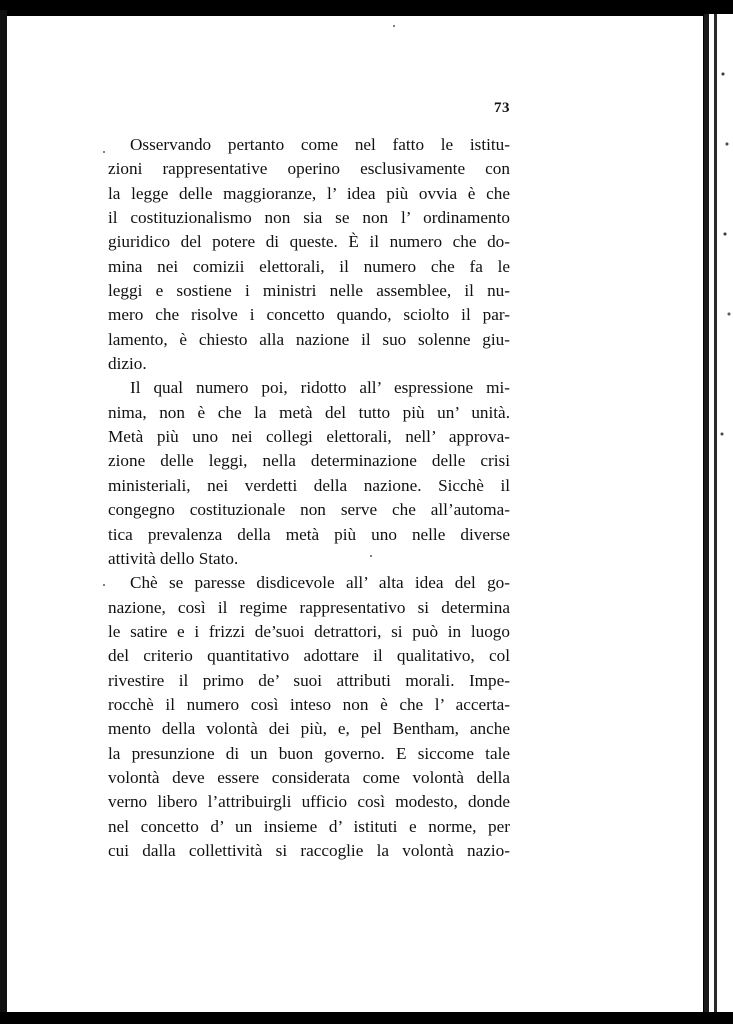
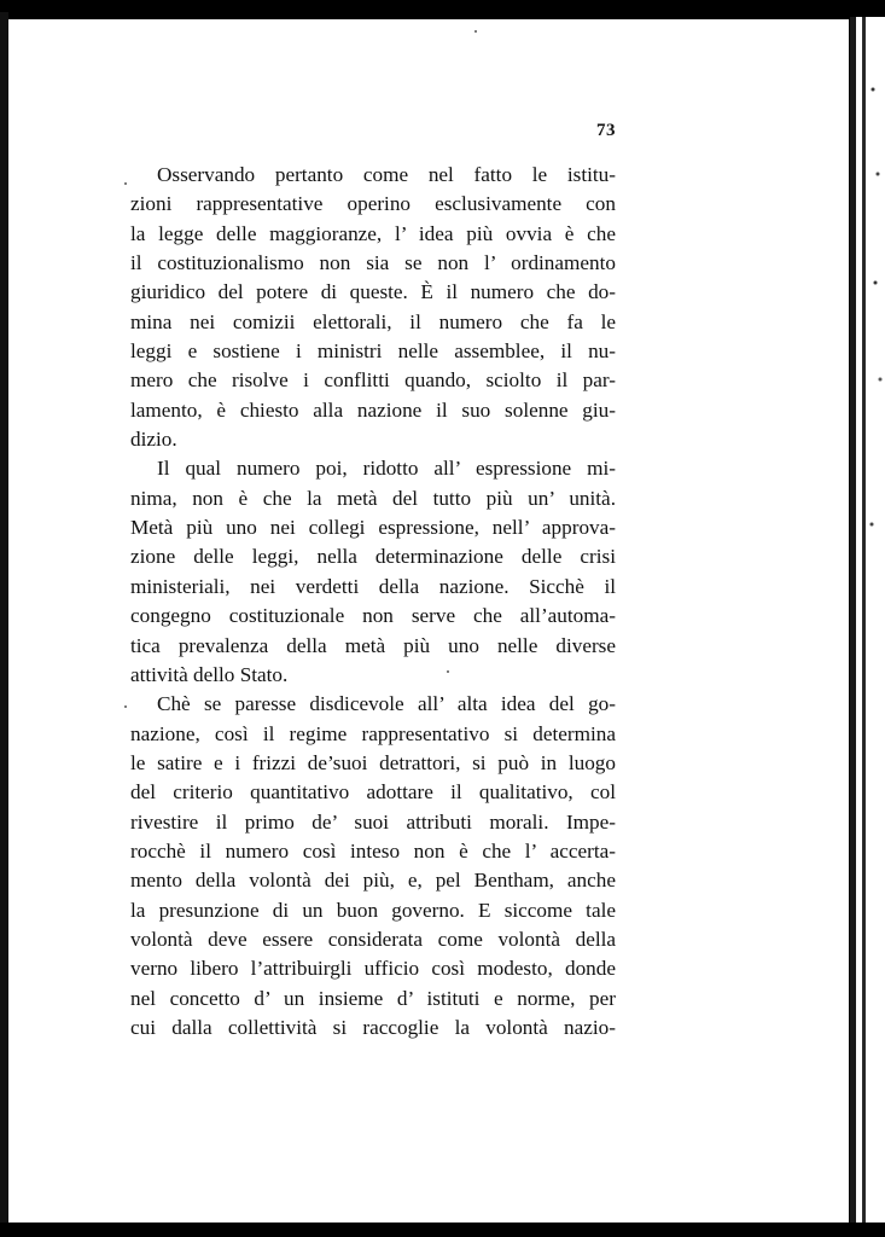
  73
  Osservando pertanto come nel fatto le istitu-
  zioni rappresentative operino esclusivamente con
  la legge delle maggioranze, l’ idea più ovvia è che
  il costituzionalismo non sia se non l’ ordinamento
  giuridico del potere di queste. È il numero che do-
  mina nei comizii elettorali, il numero che fa le
  leggi e sostiene i ministri nelle assemblee, il nu-
- mero che risolve i concetto quando, sciolto il par-
+ mero che risolve i conflitti quando, sciolto il par-
  lamento, è chiesto alla nazione il suo solenne giu-
  dizio.
  Il qual numero poi, ridotto all’ espressione mi-
  nima, non è che la metà del tutto più un’ unità.
- Metà più uno nei collegi elettorali, nell’ approva-
+ Metà più uno nei collegi espressione, nell’ approva-
  zione delle leggi, nella determinazione delle crisi
  ministeriali, nei verdetti della nazione. Sicchè il
  congegno costituzionale non serve che all’automa-
  tica prevalenza della metà più uno nelle diverse
  attività dello Stato.
  Chè se paresse disdicevole all’ alta idea del go-
  nazione, così il regime rappresentativo si determina
  le satire e i frizzi de’suoi detrattori, si può in luogo
  del criterio quantitativo adottare il qualitativo, col
  rivestire il primo de’ suoi attributi morali. Impe-
  rocchè il numero così inteso non è che l’ accerta-
  mento della volontà dei più, e, pel Bentham, anche
  la presunzione di un buon governo. E siccome tale
  volontà deve essere considerata come volontà della
  verno libero l’attribuirgli ufficio così modesto, donde
  nel concetto d’ un insieme d’ istituti e norme, per
  cui dalla collettività si raccoglie la volontà nazio-
